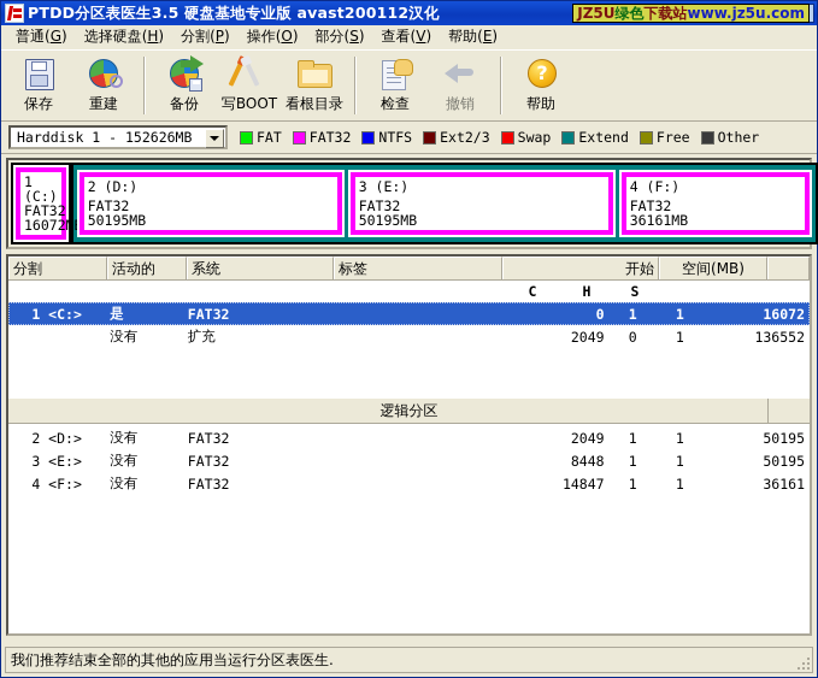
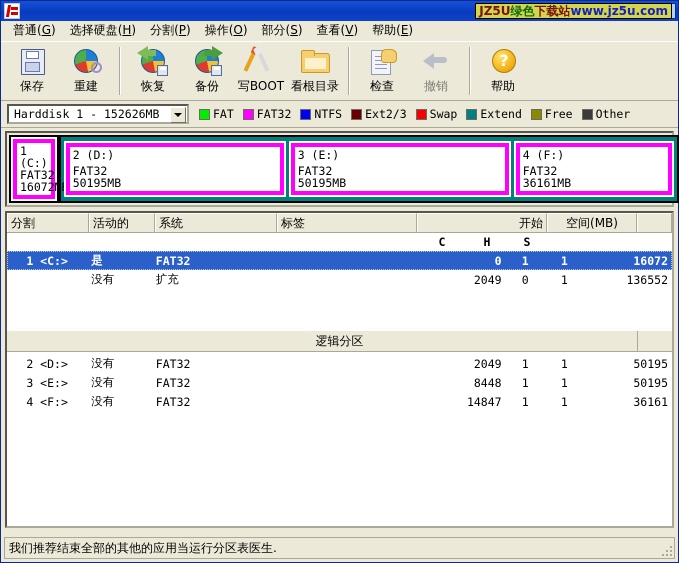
- PTDD分区表医生3.5 硬盘基地专业版 avast200112汉化
  JZ5U
  绿色
  下载站
  www.jz5u.com
  普通(G)
  选择硬盘(H)
  分割(P)
  操作(O)
  部分(S)
  查看(V)
  帮助(E)
  保存
  重建
+ 恢复
  备份
  写BOOT
  看根目录
  检查
  撤销
  ?
  帮助
  Harddisk 1 - 152626MB
  FAT
  FAT32
  NTFS
  Ext2/3
  Swap
  Extend
  Free
  Other
  1 (C:)
  FAT32
  16072M
  2 (D:)
  FAT32
  50195MB
  3 (E:)
  FAT32
  50195MB
  4 (F:)
  FAT32
  36161MB
  分割
  活动的
  系统
  标签
  开始
  空间(MB)
  C
  H
  S
  1 <C:>
  是
  FAT32
  0
  1
  1
  16072
  没有
  扩充
  2049
  0
  1
  136552
  逻辑分区
  2 <D:>
  没有
  FAT32
  2049
  1
  1
  50195
  3 <E:>
  没有
  FAT32
  8448
  1
  1
  50195
  4 <F:>
  没有
  FAT32
  14847
  1
  1
  36161
  我们推荐结束全部的其他的应用当运行分区表医生.
